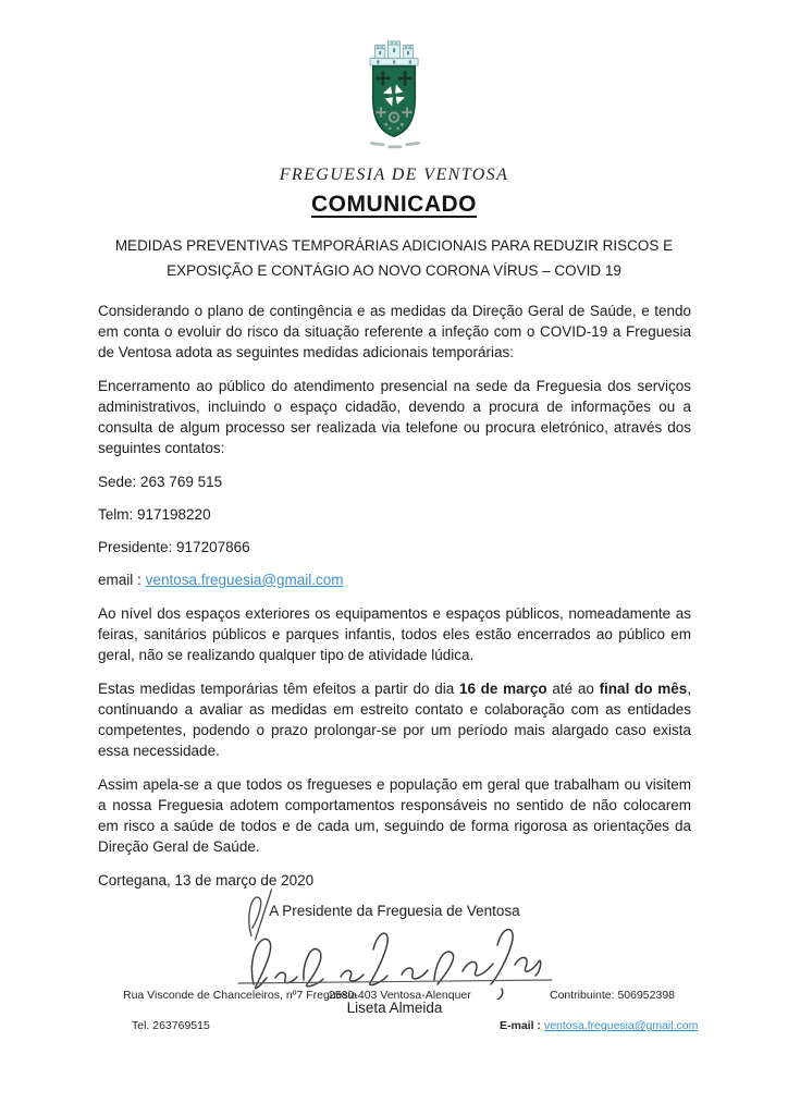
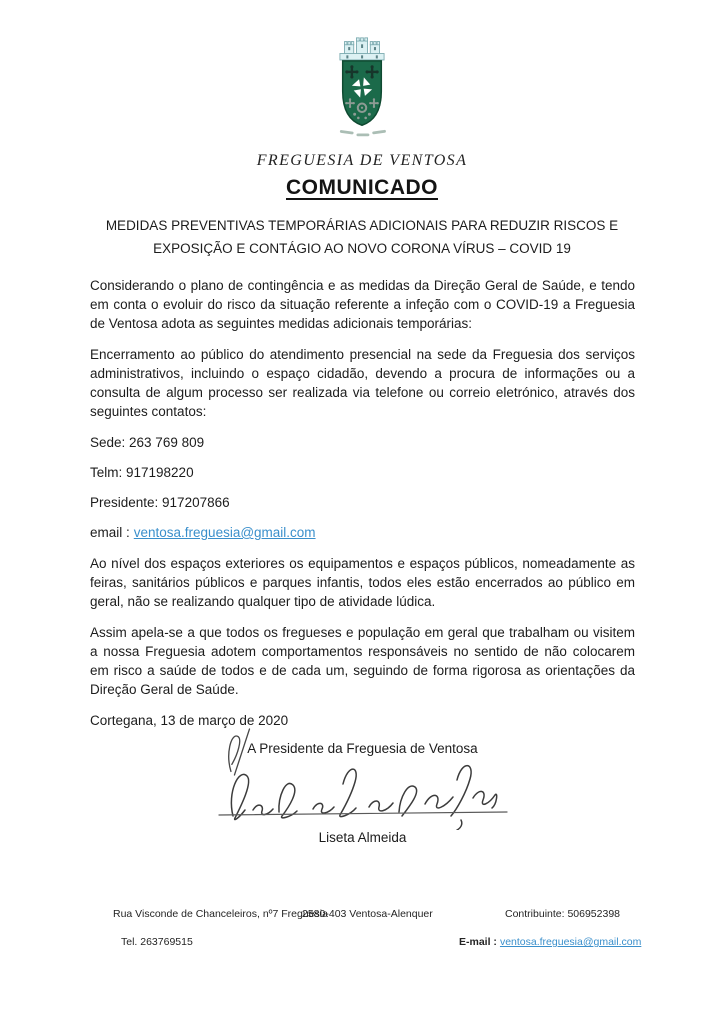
  FREGUESIA DE VENTOSA
  COMUNICADO
  MEDIDAS PREVENTIVAS TEMPORÁRIAS ADICIONAIS PARA REDUZIR RISCOS E EXPOSIÇÃO E CONTÁGIO AO NOVO CORONA VÍRUS – COVID 19
  Considerando o plano de contingência e as medidas da Direção Geral de Saúde, e tendo em conta o evoluir do risco da situação referente a infeção com o COVID-19 a Freguesia de Ventosa adota as seguintes medidas adicionais temporárias:
- Encerramento ao público do atendimento presencial na sede da Freguesia dos serviços administrativos, incluindo o espaço cidadão, devendo a procura de informações ou a consulta de algum processo ser realizada via telefone ou procura eletrónico, através dos seguintes contatos:
+ Encerramento ao público do atendimento presencial na sede da Freguesia dos serviços administrativos, incluindo o espaço cidadão, devendo a procura de informações ou a consulta de algum processo ser realizada via telefone ou correio eletrónico, através dos seguintes contatos:
- Sede: 263 769 515
+ Sede: 263 769 809
  Telm: 917198220
  Presidente: 917207866
  email : ventosa.freguesia@gmail.com
  Ao nível dos espaços exteriores os equipamentos e espaços públicos, nomeadamente as feiras, sanitários públicos e parques infantis, todos eles estão encerrados ao público em geral, não se realizando qualquer tipo de atividade lúdica.
- Estas medidas temporárias têm efeitos a partir do dia 16 de março até ao final do mês, continuando a avaliar as medidas em estreito contato e colaboração com as entidades competentes, podendo o prazo prolongar-se por um período mais alargado caso exista essa necessidade.
  Assim apela-se a que todos os fregueses e população em geral que trabalham ou visitem a nossa Freguesia adotem comportamentos responsáveis no sentido de não colocarem em risco a saúde de todos e de cada um, seguindo de forma rigorosa as orientações da Direção Geral de Saúde.
  Cortegana, 13 de março de 2020
  A Presidente da Freguesia de Ventosa
  Liseta Almeida
  Rua Visconde de Chanceleiros, nº7 Freguesia
  2580-403 Ventosa-Alenquer
  Contribuinte: 506952398
  Tel. 263769515
  E-mail : ventosa.freguesia@gmail.com
